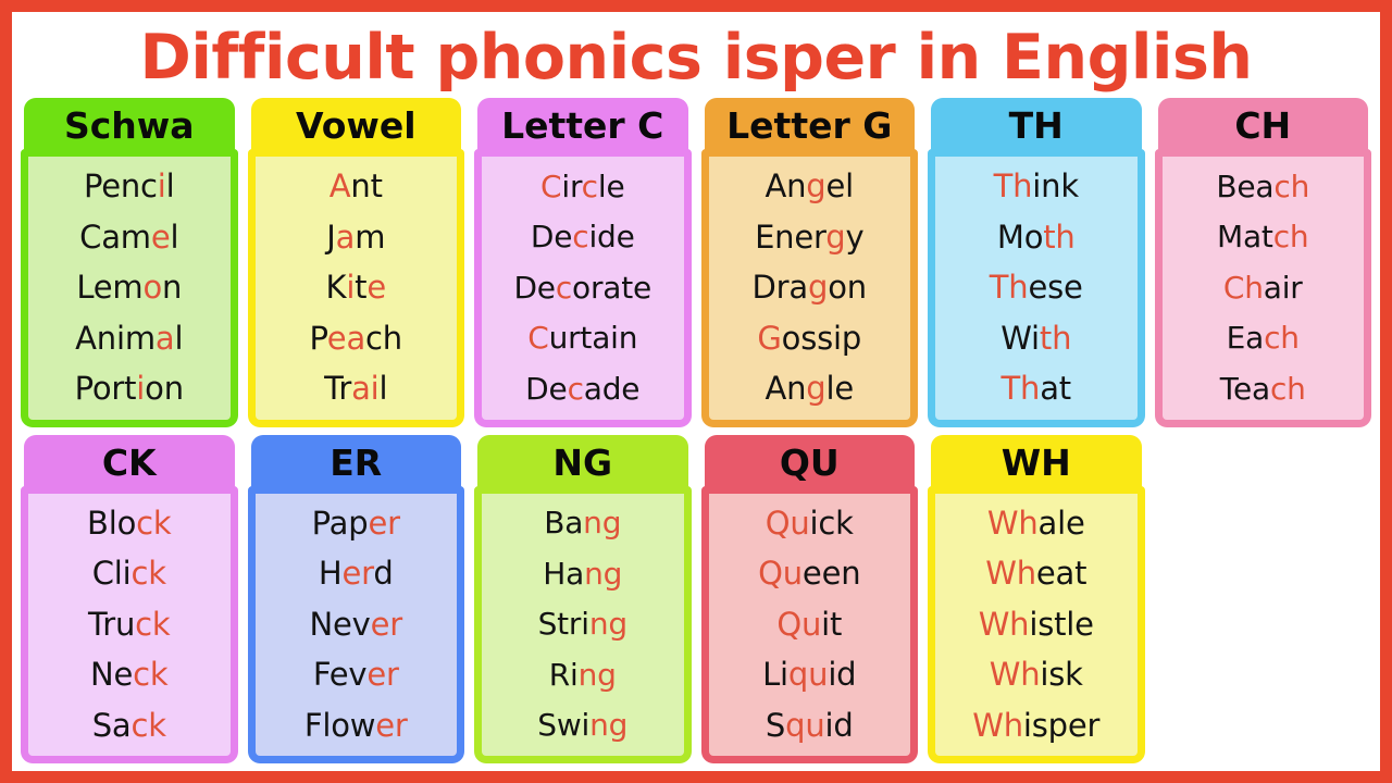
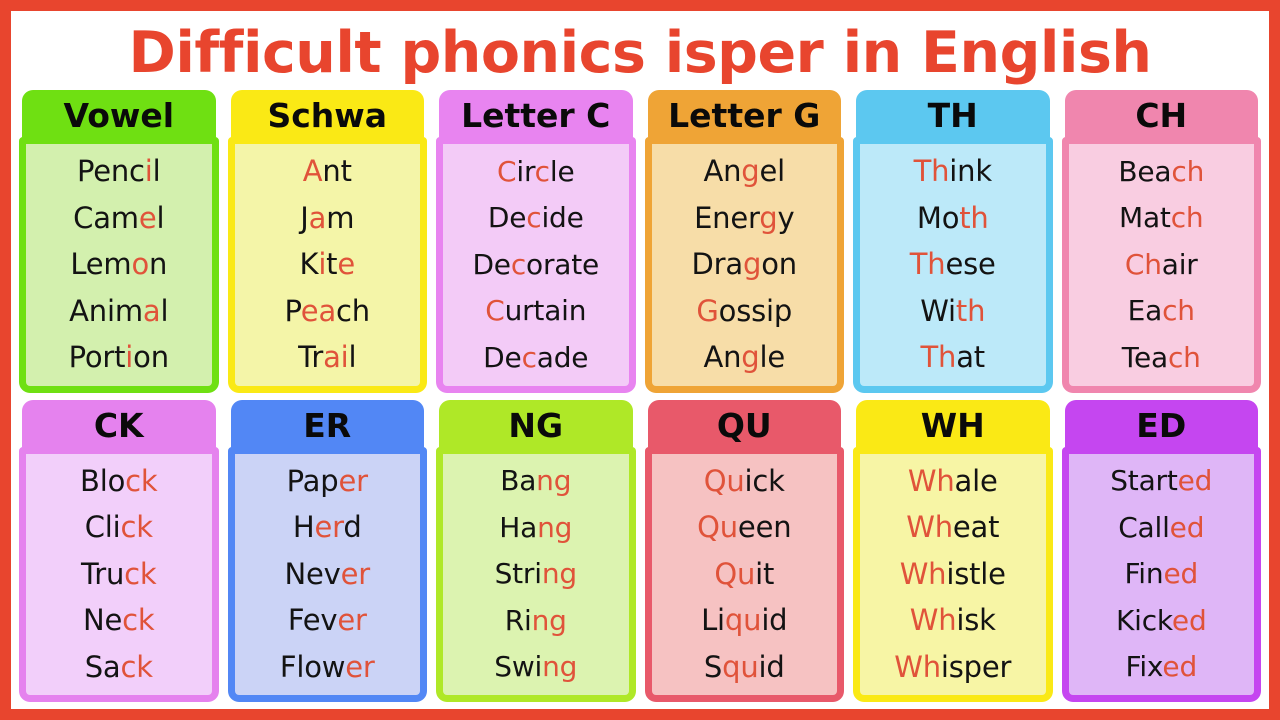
  Difficult phonics isper in English
- Schwa
+ Vowel
  Pencil
  Camel
  Lemon
  Animal
  Portion
- Vowel
+ Schwa
  Ant
  Jam
  Kite
  Peach
  Trail
  Letter C
  Circle
  Decide
  Decorate
  Curtain
  Decade
  Letter G
  Angel
  Energy
  Dragon
  Gossip
  Angle
  TH
  Think
  Moth
  These
  With
  That
  CH
  Beach
  Match
  Chair
  Each
  Teach
  CK
  Block
  Click
  Truck
  Neck
  Sack
  ER
  Paper
  Herd
  Never
  Fever
  Flower
  NG
  Bang
  Hang
  String
  Ring
  Swing
  QU
  Quick
  Queen
  Quit
  Liquid
  Squid
  WH
  Whale
  Wheat
  Whistle
  Whisk
  Whisper
+ ED
+ Started
+ Called
+ Fined
+ Kicked
+ Fixed
